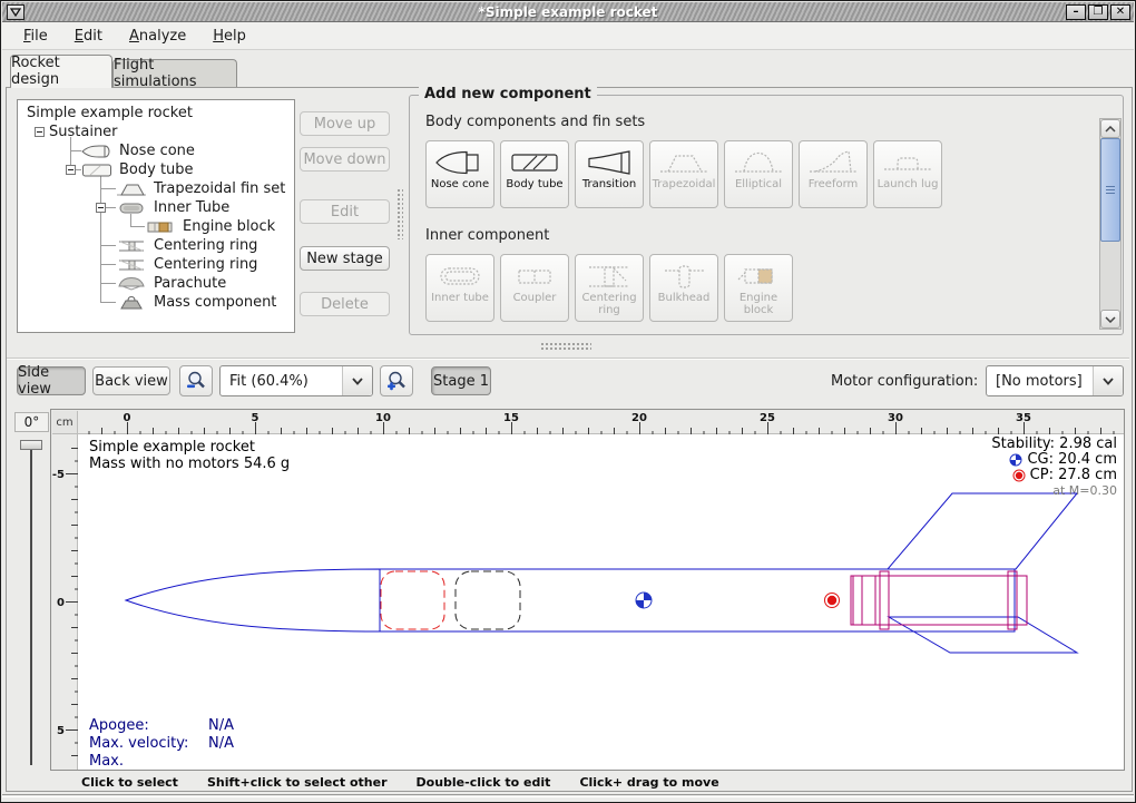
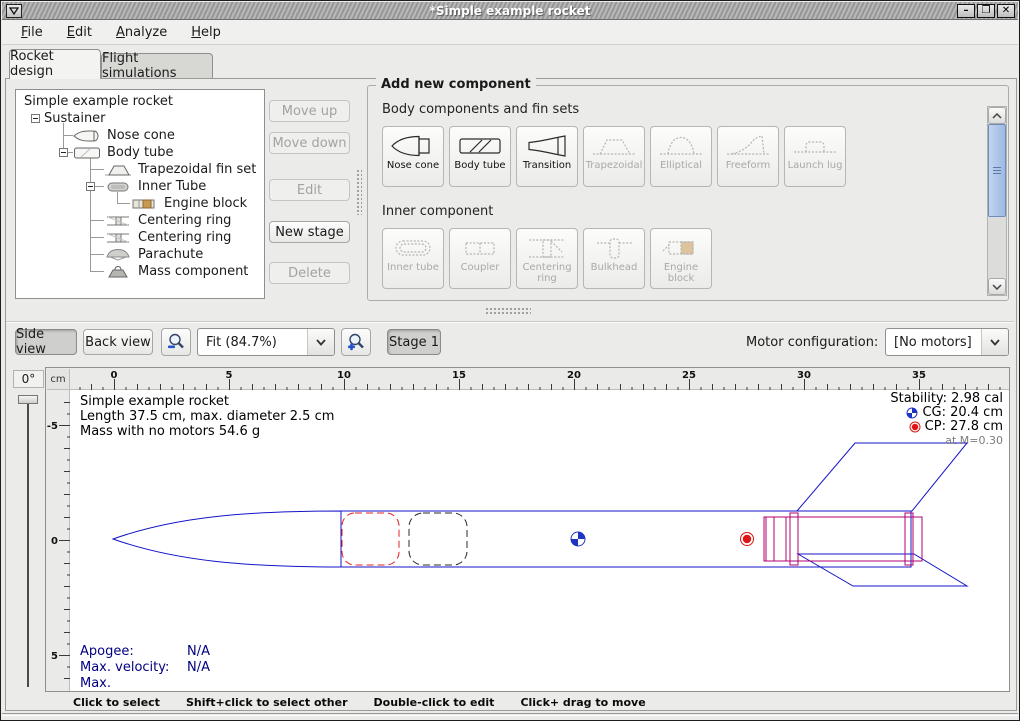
  *Simple example rocket
  –
  ❐
  ✕
  File
  Edit
  Analyze
  Help
  Rocket design
  Flight simulations
  Simple example rocket
  Sustainer
  Nose cone
  Body tube
  Trapezoidal fin set
  Inner Tube
  Engine block
  Centering ring
  Centering ring
  Parachute
  Mass component
  Move up
  Move down
  Edit
  New stage
  Delete
  Add new component
  Body components and fin sets
  Nose cone
  Body tube
  Transition
  Trapezoidal
  Elliptical
  Freeform
  Launch lug
  Inner component
  Inner tube
  Coupler
  Centering ring
  Bulkhead
  Engine block
  Side view
  Back view
- Fit (60.4%)
+ Fit (84.7%)
  Stage 1
  Motor configuration:
  [No motors]
  0°
  cm
  0
  5
  10
  15
  20
  25
  30
  35
  -5
  0
  5
  Simple example rocket
+ Length 37.5 cm, max. diameter 2.5 cm
  Mass with no motors 54.6 g
  Stability: 2.98 cal
  CG: 20.4 cm
  CP: 27.8 cm
  at M=0.30
  Apogee: N/A
  Max. velocity: N/A
  Click to select
  Shift+click to select other
  Double-click to edit
  Click+ drag to move
